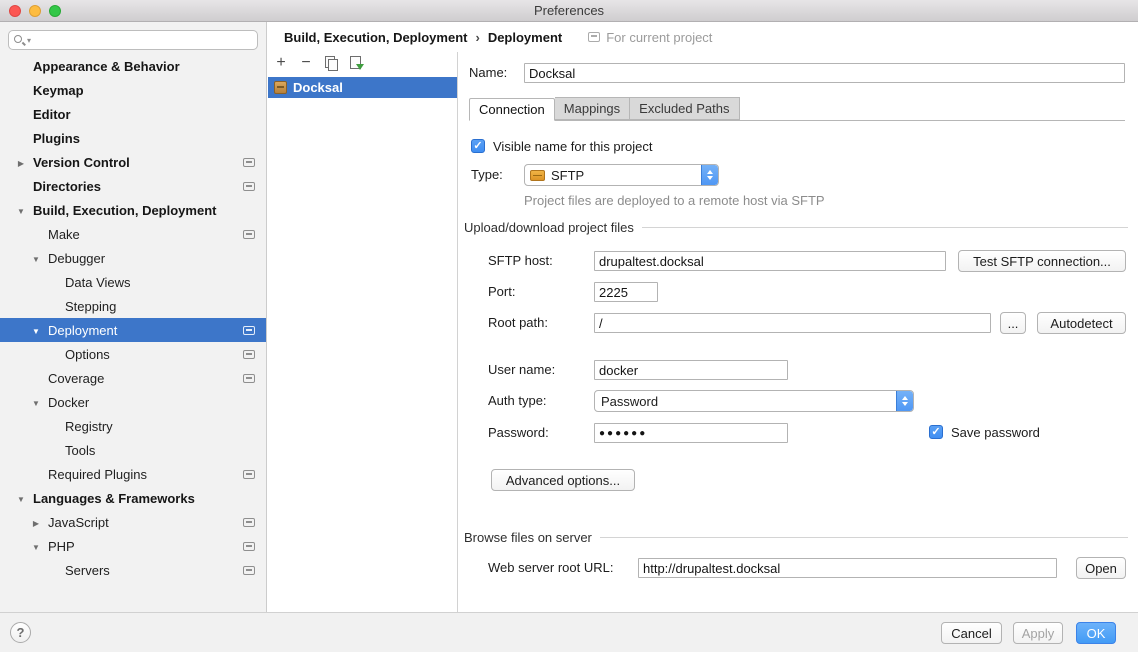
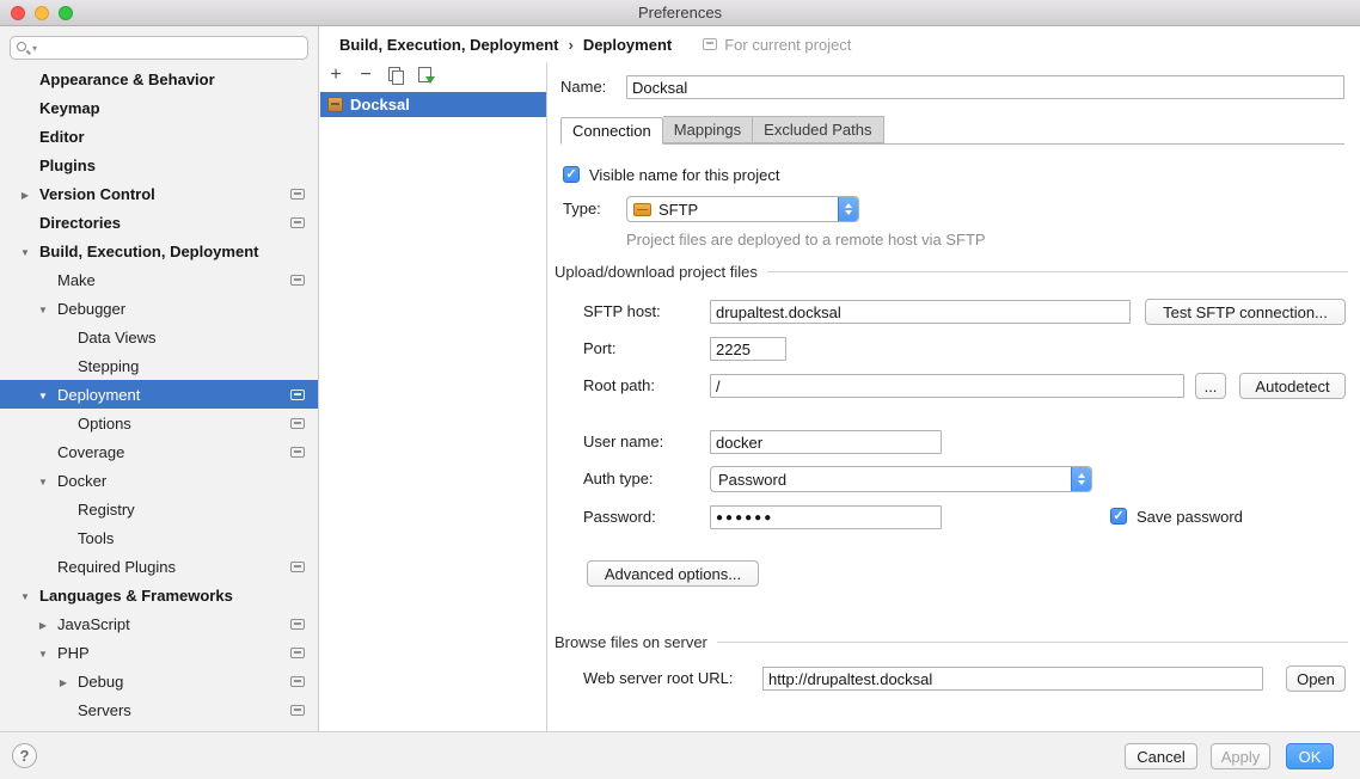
  Preferences
  ▾
  Appearance & Behavior
  Keymap
  Editor
  Plugins
  Version Control
  Directories
  Build, Execution, Deployment
  Make
  Debugger
  Data Views
  Stepping
  Deployment
  Options
  Coverage
  Docker
  Registry
  Tools
  Required Plugins
  Languages & Frameworks
  JavaScript
  PHP
+ Debug
  Servers
  Build, Execution, Deployment
  ›
  Deployment
  For current project
  Docksal
  Name:
  Docksal
  Connection
  Mappings
  Excluded Paths
  Visible name for this project
  Type:
  SFTP
  Project files are deployed to a remote host via SFTP
  Upload/download project files
  SFTP host:
  drupaltest.docksal
  Test SFTP connection...
  Port:
  2225
  Root path:
  /
  ...
  Autodetect
  User name:
  docker
  Auth type:
  Password
  Password:
  ●●●●●●
  Save password
  Advanced options...
  Browse files on server
  Web server root URL:
  http://drupaltest.docksal
  Open
  ?
  Cancel
  Apply
  OK
